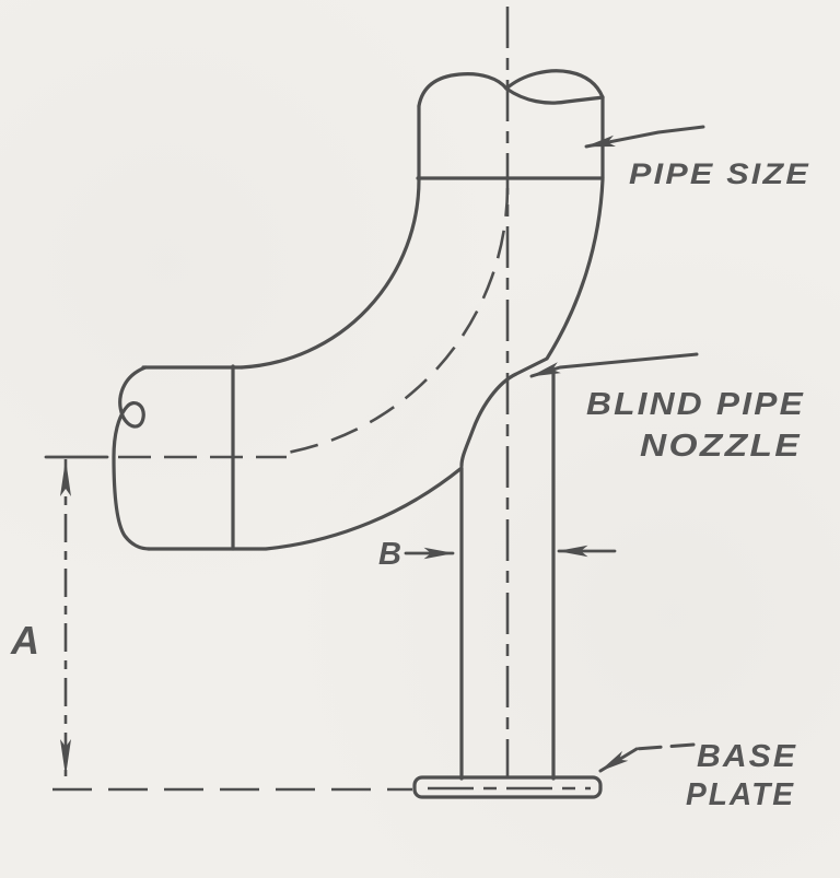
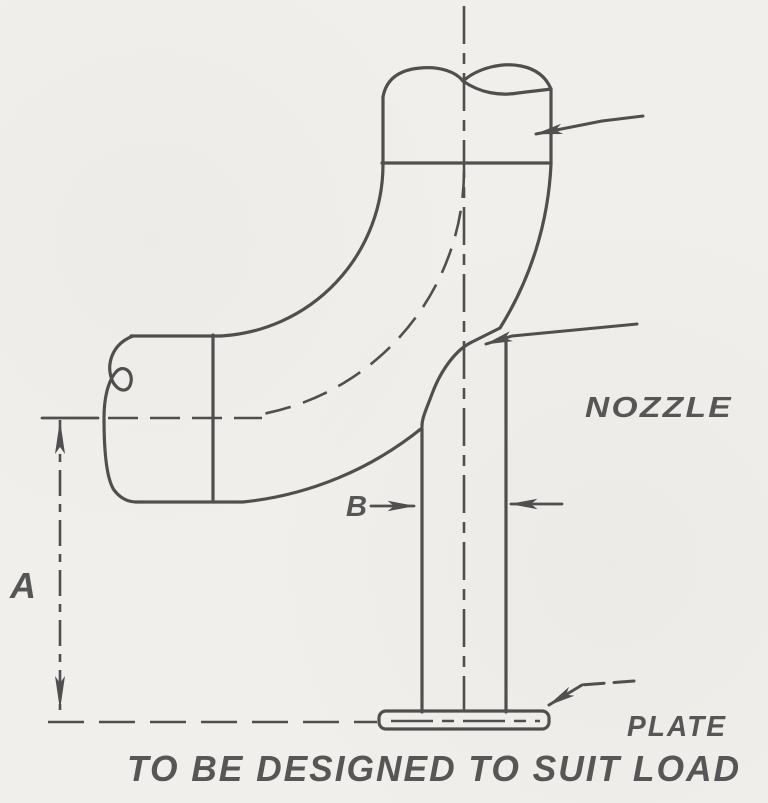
- PIPE SIZE
- BLIND PIPE
  NOZZLE
- BASE
  PLATE
  A
  B
+ TO BE DESIGNED TO SUIT LOAD
